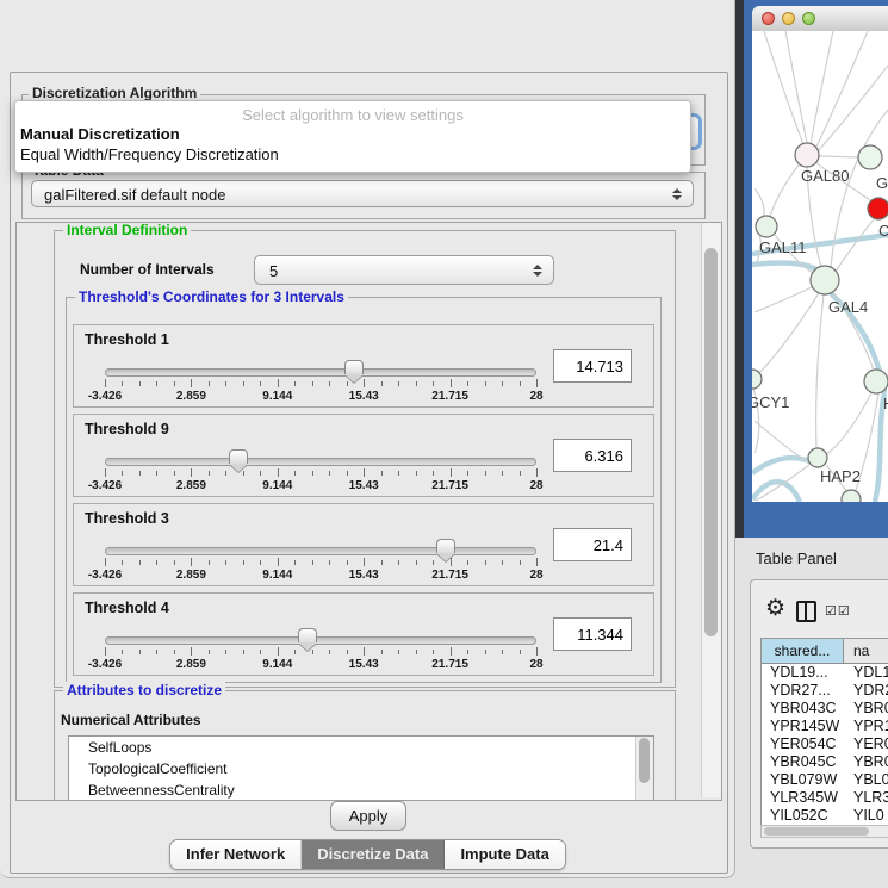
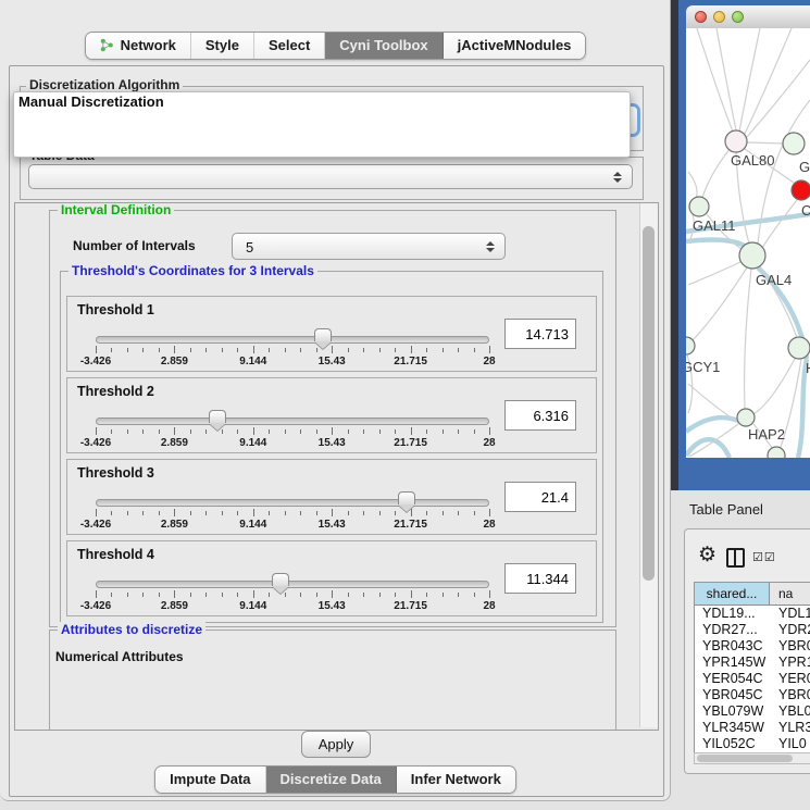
+ Network
+ Style
+ Select
+ Cyni Toolbox
+ jActiveMNodules
  Discretization Algorithm
- Select algorithm to view settings
  Manual Discretization
- Equal Width/Frequency Discretization
- galFiltered.sif default node
  Interval Definition
  Number of Intervals
  5
  Threshold's Coordinates for 3 Intervals
  Threshold 1
  -3.426
  2.859
  9.144
  15.43
  21.715
  28
  14.713
- Threshold 9
+ Threshold 2
  -3.426
  2.859
  9.144
  15.43
  21.715
  28
  6.316
  Threshold 3
  -3.426
  2.859
  9.144
  15.43
  21.715
  28
  21.4
  Threshold 4
  -3.426
  2.859
  9.144
  15.43
  21.715
  28
  11.344
  Attributes to discretize
  Numerical Attributes
- SelfLoops
- TopologicalCoefficient
- BetweennessCentrality
  Apply
- Infer Network
+ Impute Data
  Discretize Data
- Impute Data
+ Infer Network
  GAL80
  C
  GAL11
  GAL4
  GCY1
  HAP2
  Table Panel
  ⚙
  ☑☑
  shared...
  na
  YDL19...
  YDL1
  YDR27...
  YDR
  YBR043C
  YBR
  YPR145W
  YPR
  YER054C
  YER
  YBR045C
  YBR
  YBL079W
  YBL0
  YLR345W
  YLR3
  YIL052C
  YIL0
